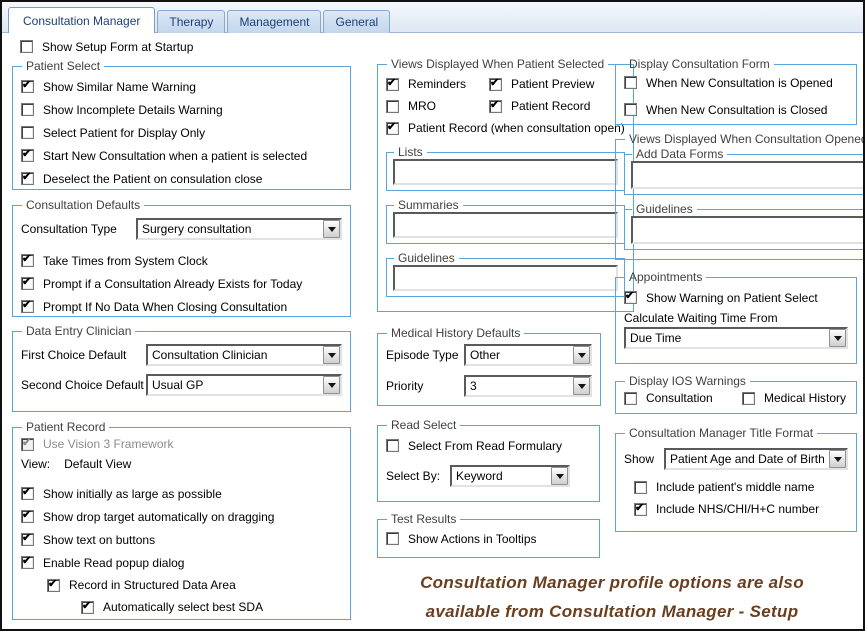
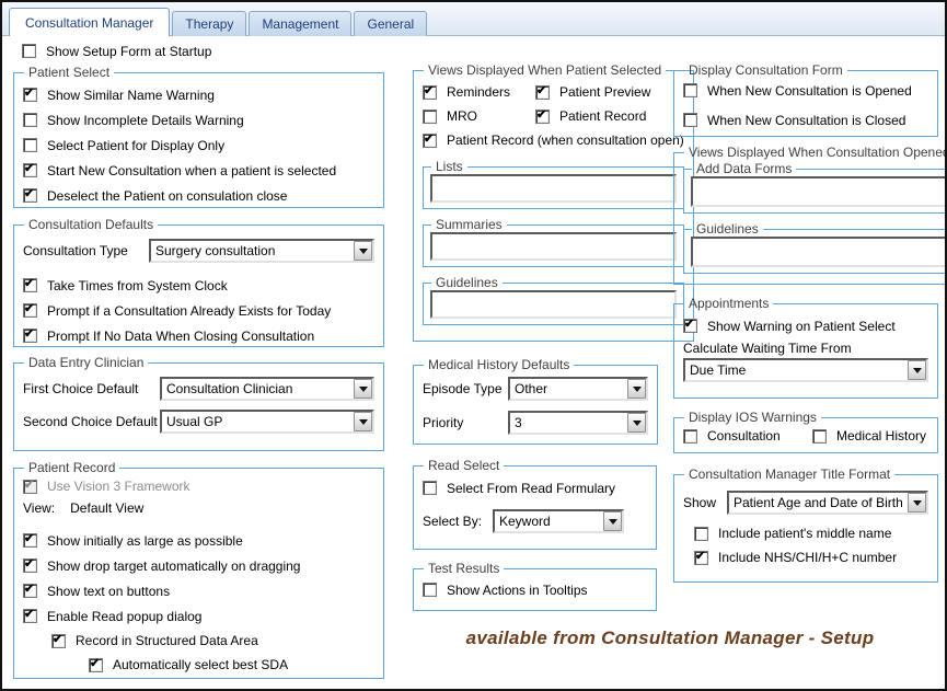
  Consultation Manager
  Therapy
  Management
  General
  Show Setup Form at Startup
  Patient Select
  Show Similar Name Warning
  Show Incomplete Details Warning
  Select Patient for Display Only
  Start New Consultation when a patient is selected
  Deselect the Patient on consulation close
  Consultation Defaults
  Consultation Type
  Surgery consultation
  Take Times from System Clock
  Prompt if a Consultation Already Exists for Today
  Prompt If No Data When Closing Consultation
  Data Entry Clinician
  First Choice Default
  Consultation Clinician
  Second Choice Default
  Usual GP
  Patient Record
  Use Vision 3 Framework
  View:
  Default View
  Show initially as large as possible
  Show drop target automatically on dragging
  Show text on buttons
  Enable Read popup dialog
  Record in Structured Data Area
  Automatically select best SDA
  Views Displayed When Patient Selected
  Reminders
  Patient Preview
  MRO
  Patient Record
  Patient Record (when consultation open)
  Lists
  Summaries
  Guidelines
  Medical History Defaults
  Episode Type
  Other
  Priority
  3
  Read Select
  Select From Read Formulary
  Select By:
  Keyword
  Test Results
  Show Actions in Tooltips
  Display Consultation Form
  When New Consultation is Opened
  When New Consultation is Closed
  Views Displayed When Consultation Opene
  Add Data Forms
  Guidelines
  Appointments
  Show Warning on Patient Select
  Calculate Waiting Time From
  Due Time
  Display IOS Warnings
  Consultation
  Medical History
  Consultation Manager Title Format
  Show
  Patient Age and Date of Birth
  Include patient's middle name
  Include NHS/CHI/H+C number
- Consultation Manager profile options are also
  available from Consultation Manager - Setup
